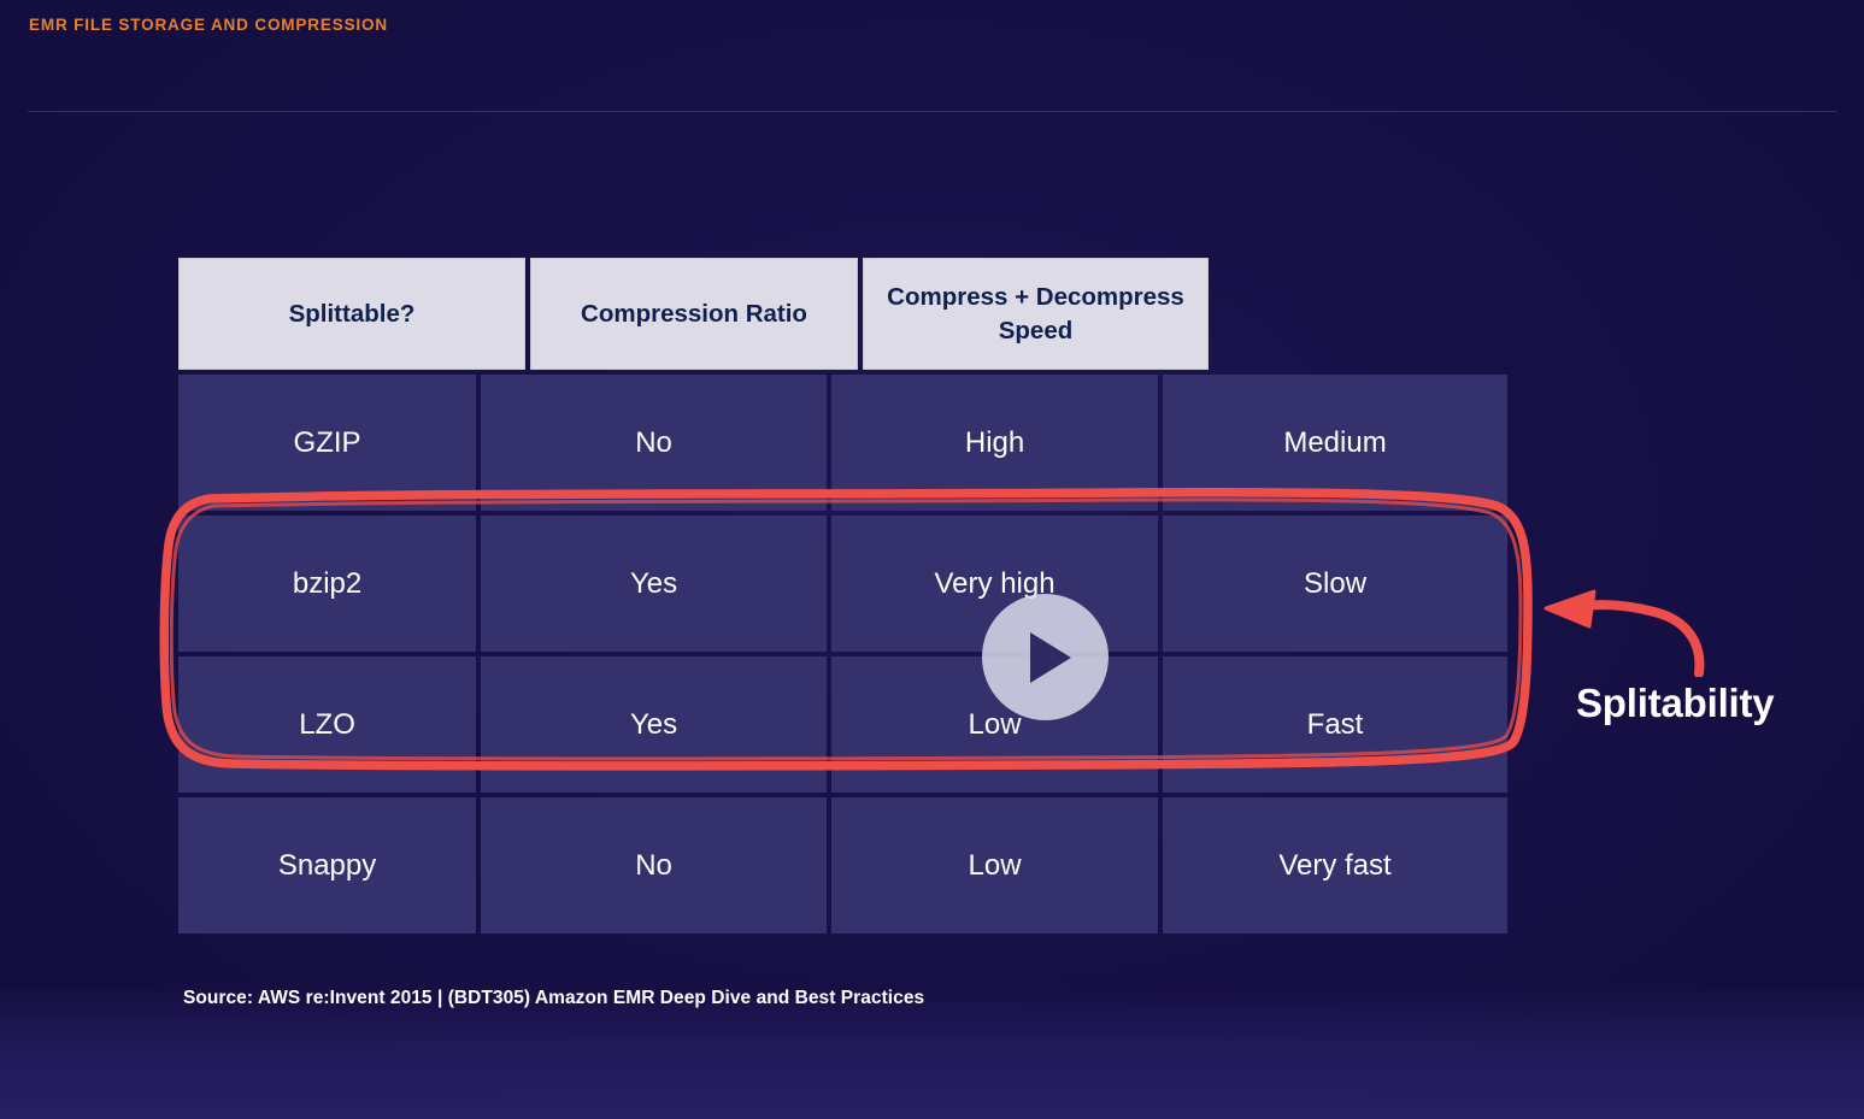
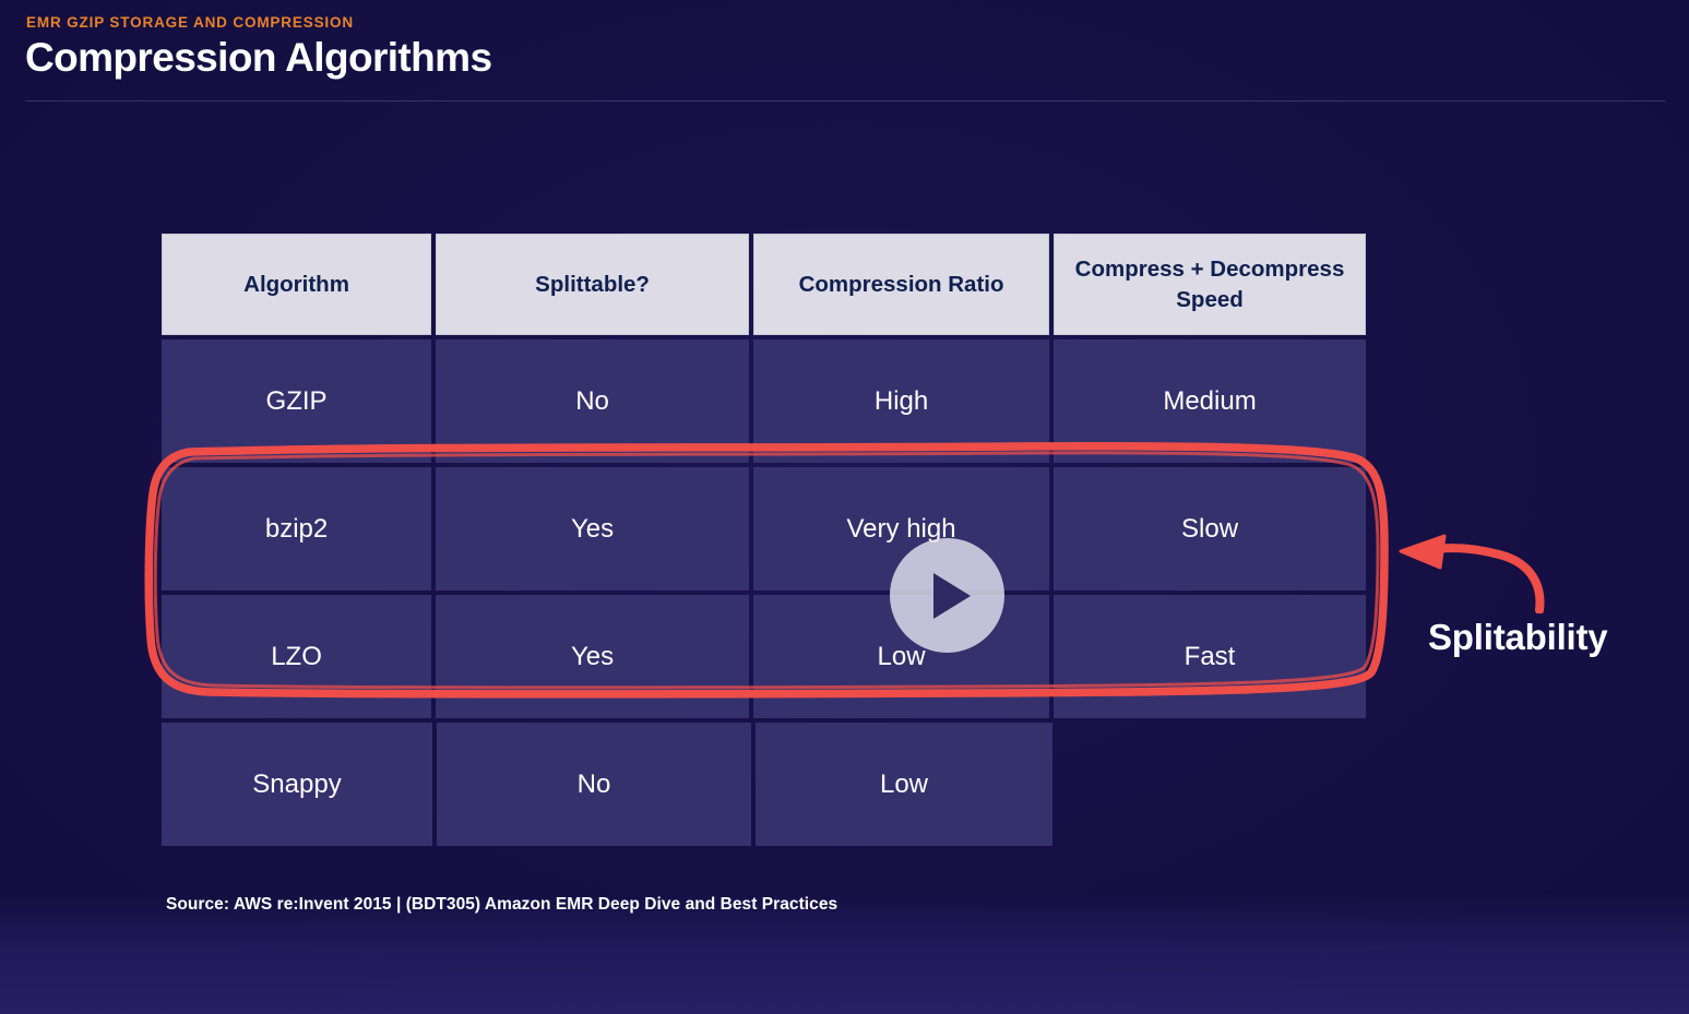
- EMR FILE STORAGE AND COMPRESSION
+ EMR GZIP STORAGE AND COMPRESSION
+ Compression Algorithms
+ Algorithm
  Splittable?
  Compression Ratio
  Compress + Decompress Speed
  GZIP
  No
  High
  Medium
  bzip2
  Yes
  Very high
  Slow
  LZO
  Yes
  Low
  Fast
  Snappy
  No
  Low
- Very fast
  Splitability
  Source: AWS re:Invent 2015 | (BDT305) Amazon EMR Deep Dive and Best Practices
